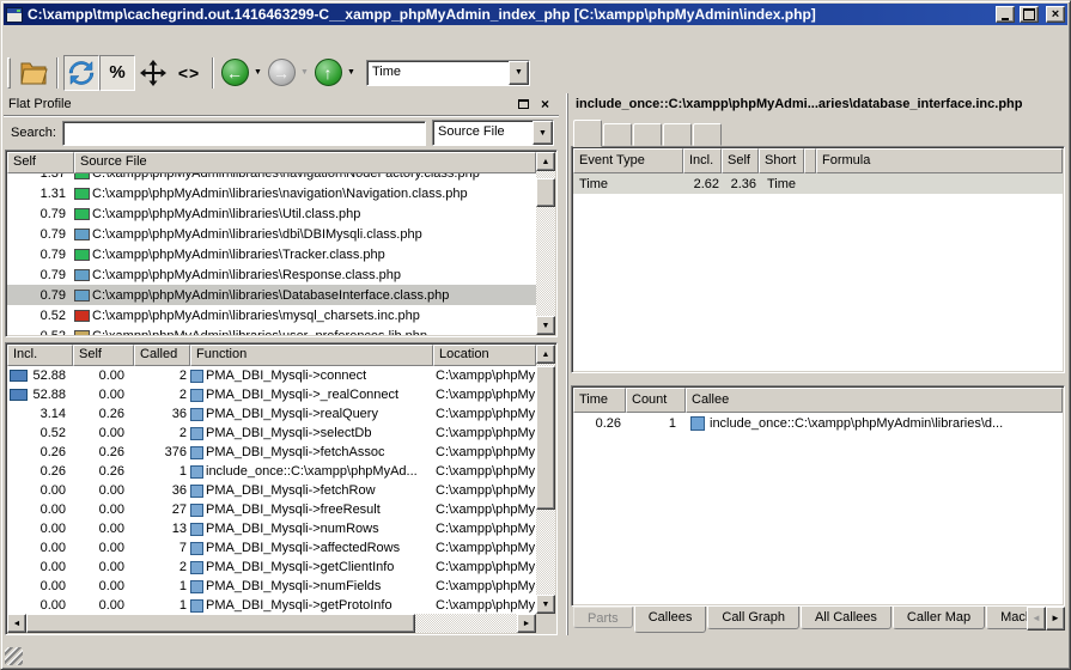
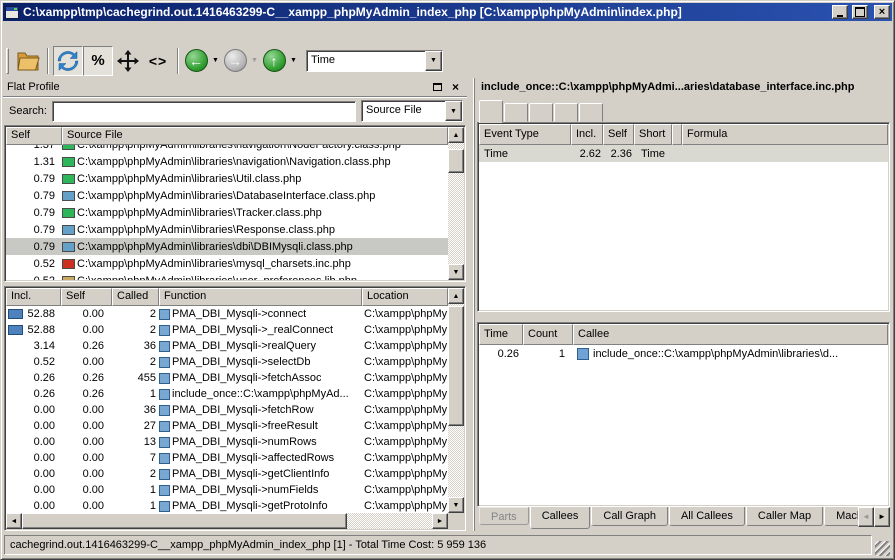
  C:\xampp\tmp\cachegrind.out.1416463299-C__xampp_phpMyAdmin_index_php [C:\xampp\phpMyAdmin\index.php]
  ×
  %
  <>
  ←
  →
  ↑
  Time
  Flat Profile
  ×
  Search:
  Source File
  Self
  Source File
  1.37
  C:\xampp\phpMyAdmin\libraries\navigation\NodeFactory.class.php
  1.31
  C:\xampp\phpMyAdmin\libraries\navigation\Navigation.class.php
  0.79
  C:\xampp\phpMyAdmin\libraries\Util.class.php
  0.79
- C:\xampp\phpMyAdmin\libraries\dbi\DBIMysqli.class.php
+ C:\xampp\phpMyAdmin\libraries\DatabaseInterface.class.php
  0.79
  C:\xampp\phpMyAdmin\libraries\Tracker.class.php
  0.79
  C:\xampp\phpMyAdmin\libraries\Response.class.php
  0.79
- C:\xampp\phpMyAdmin\libraries\DatabaseInterface.class.php
+ C:\xampp\phpMyAdmin\libraries\dbi\DBIMysqli.class.php
  0.52
  C:\xampp\phpMyAdmin\libraries\mysql_charsets.inc.php
  Incl.
  Self
  Called
  Function
  Location
  52.88
  0.00
  2
  PMA_DBI_Mysqli->connect
  C:\xampp\phpMy
  52.88
  0.00
  2
  PMA_DBI_Mysqli->_realConnect
  C:\xampp\phpMy
  3.14
  0.26
  36
  PMA_DBI_Mysqli->realQuery
  C:\xampp\phpMy
  0.52
  0.00
  2
  PMA_DBI_Mysqli->selectDb
  C:\xampp\phpMy
  0.26
  0.26
- 376
+ 455
  PMA_DBI_Mysqli->fetchAssoc
  C:\xampp\phpMy
  0.26
  0.26
  1
  include_once::C:\xampp\phpMyAd...
  C:\xampp\phpMy
  0.00
  0.00
  36
  PMA_DBI_Mysqli->fetchRow
  C:\xampp\phpMy
  0.00
  0.00
  27
  PMA_DBI_Mysqli->freeResult
  C:\xampp\phpMy
  0.00
  0.00
  13
  PMA_DBI_Mysqli->numRows
  C:\xampp\phpMy
  0.00
  0.00
  7
  PMA_DBI_Mysqli->affectedRows
  C:\xampp\phpMy
  0.00
  0.00
  2
  PMA_DBI_Mysqli->getClientInfo
  C:\xampp\phpMy
  0.00
  0.00
  1
  PMA_DBI_Mysqli->numFields
  C:\xampp\phpMy
  0.00
  0.00
  1
  PMA_DBI_Mysqli->getProtoInfo
  C:\xampp\phpMy
  include_once::C:\xampp\phpMyAdmi...aries\database_interface.inc.php
  Event Type
  Incl.
  Self
  Short
  Formula
  Time
  2.62
  2.36
  Time
  Time
  Count
  Callee
  0.26
  1
  include_once::C:\xampp\phpMyAdmin\libraries\d...
  Parts
  Callees
  Call Graph
  All Callees
  Caller Map
  ◄
  ►
+ cachegrind.out.1416463299-C__xampp_phpMyAdmin_index_php [1] - Total Time Cost: 5 959 136
